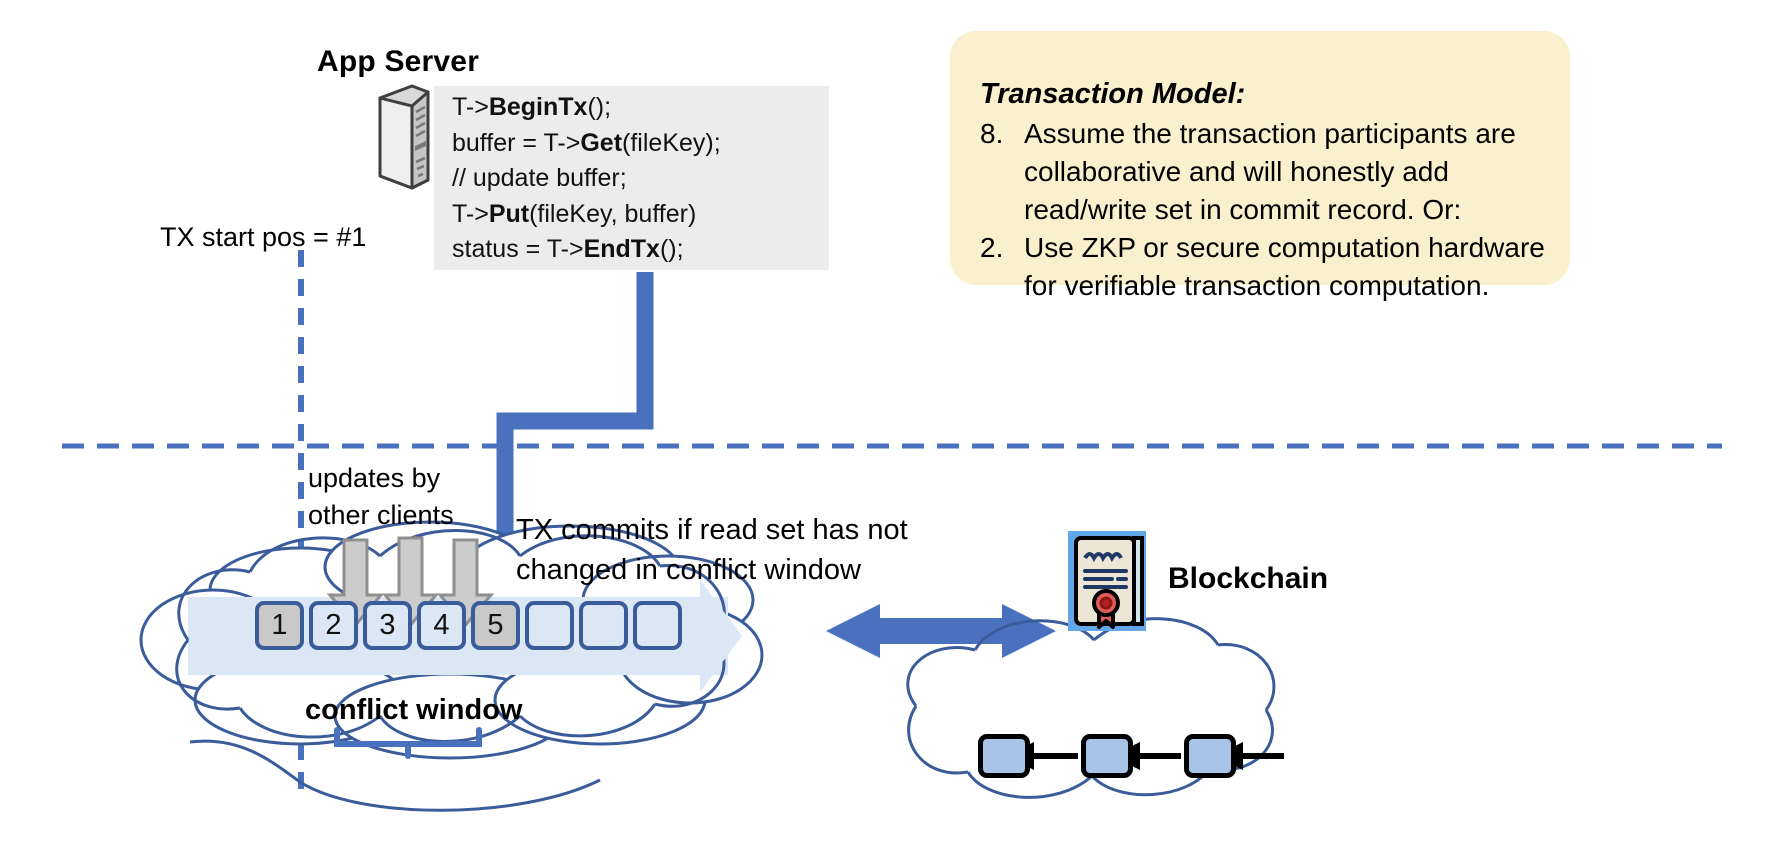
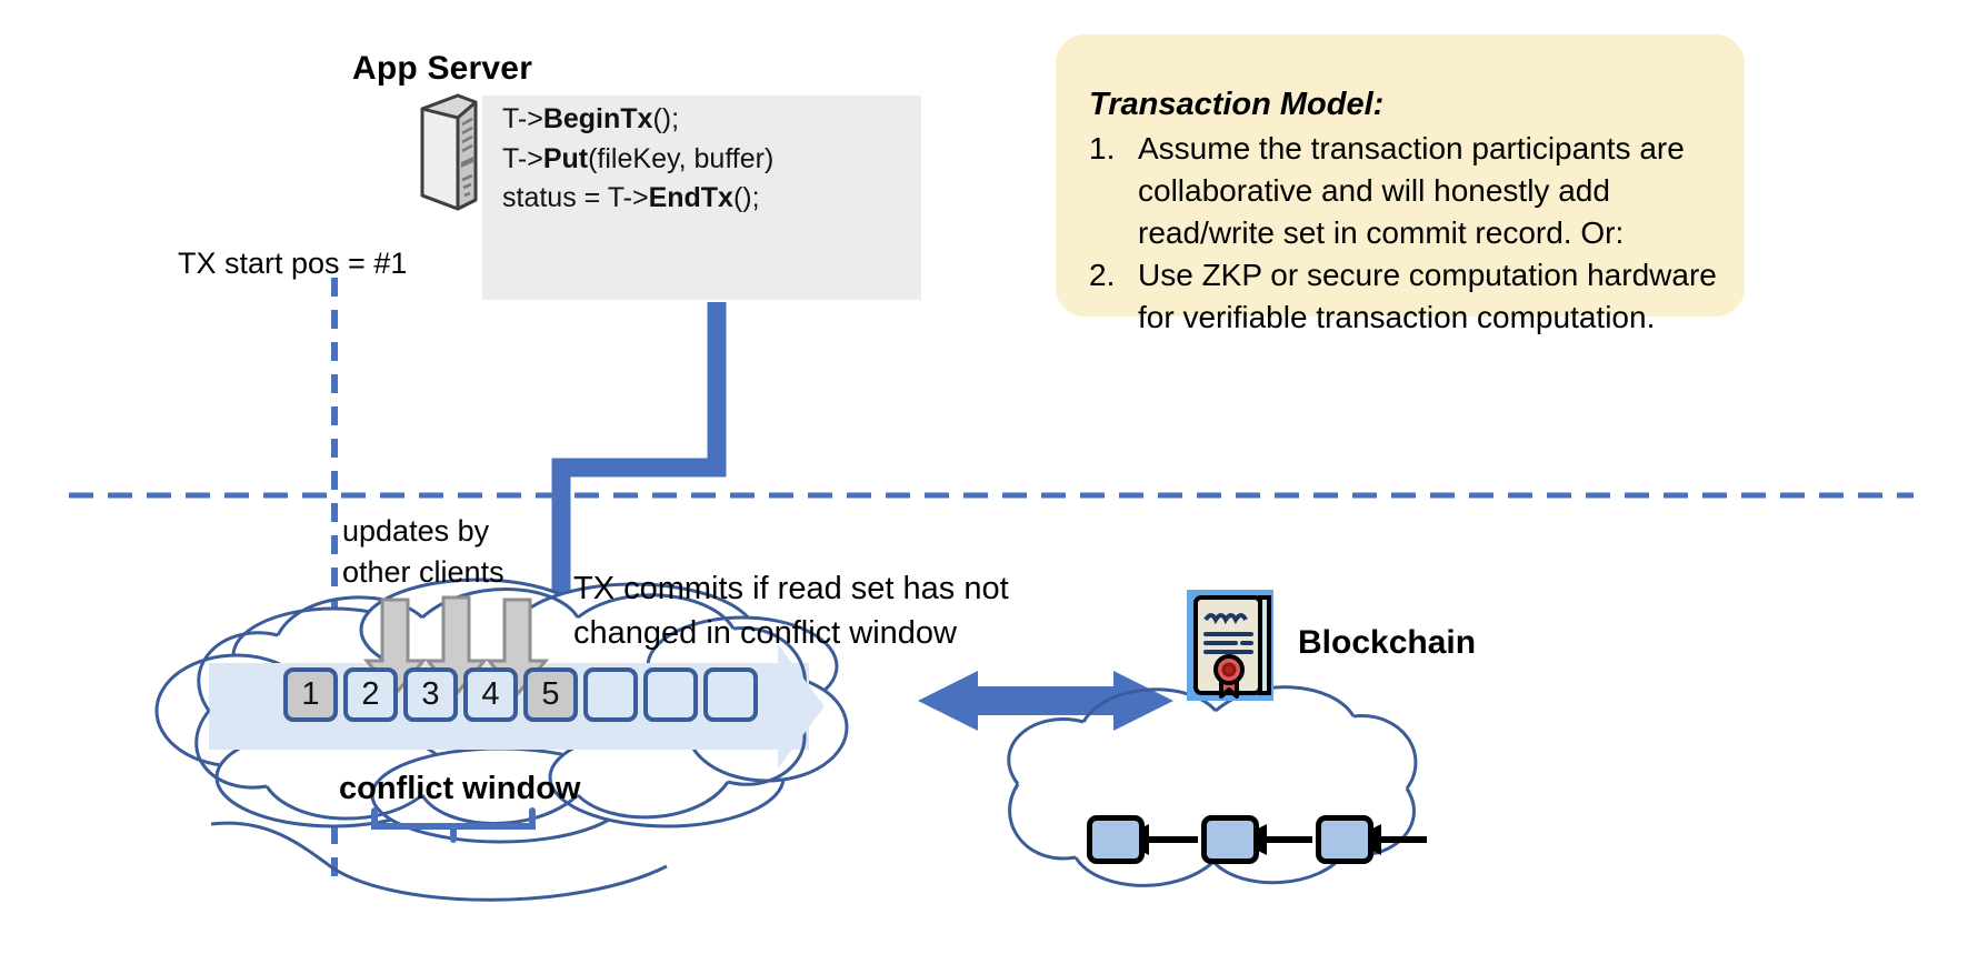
  App Server
  T->BeginTx();
- buffer = T->Get(fileKey);
- // update buffer;
  T->Put(fileKey, buffer)
  status = T->EndTx();
  TX start pos = #1
  Transaction Model:
- 8.
+ 1.
  Assume the transaction participants are collaborative and will honestly add read/write set in commit record. Or:
  2.
  Use ZKP or secure computation hardware for verifiable transaction computation.
  updates by
  other clients
  TX commits if read set has not
  changed in conflict window
  conflict window
  1
  2
  3
  4
  5
  Blockchain
